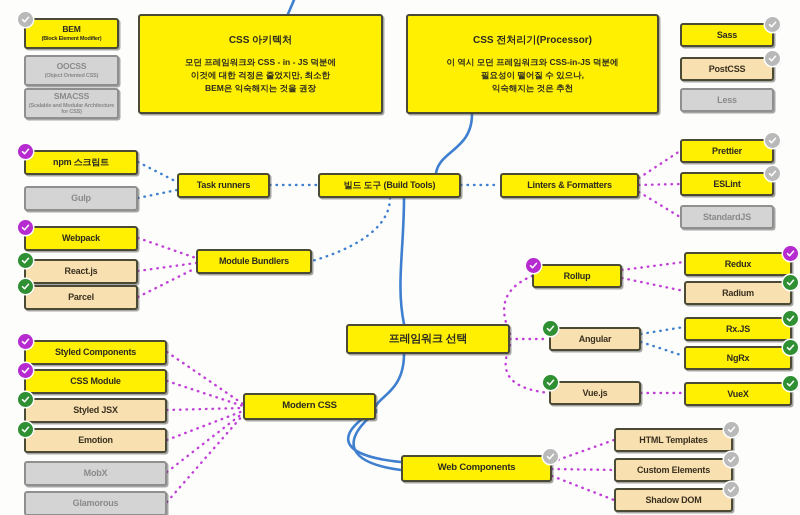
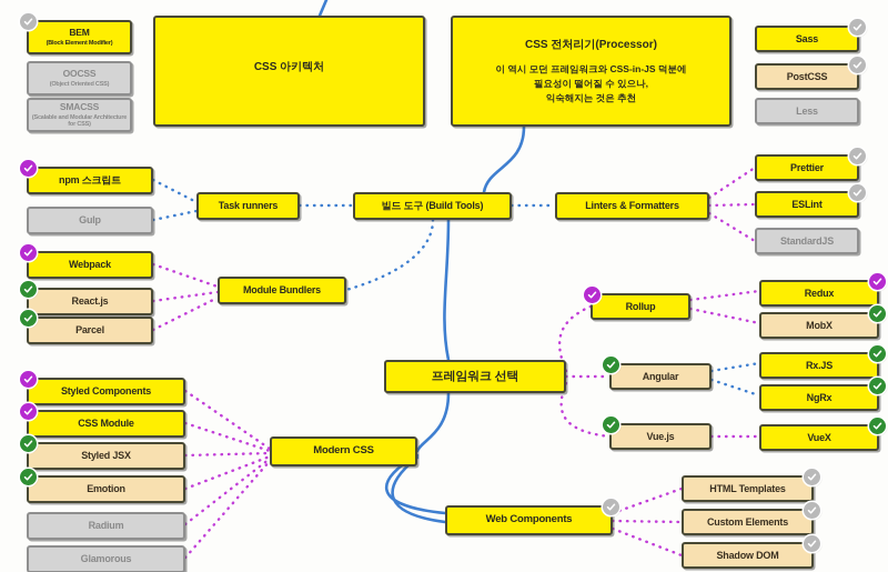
  CSS 아키텍처
- 모던 프레임워크와 CSS - in - JS 덕분에
- 이것에 대한 걱정은 줄었지만, 최소한
- BEM은 익숙해지는 것을 권장
  CSS 전처리기(Processor)
  이 역시 모던 프레임워크와 CSS-in-JS 덕분에
  필요성이 떨어질 수 있으나,
  익숙해지는 것은 추천
  BEM
  OOCSS
  SMACSS
  Sass
  PostCSS
  Less
  npm 스크립트
  Gulp
  Task runners
  빌드 도구 (Build Tools)
  Linters & Formatters
  Prettier
  ESLint
  StandardJS
  Webpack
  React.js
  Parcel
  Module Bundlers
  Rollup
  Angular
  Vue.js
  Redux
- Radium
+ MobX
  Rx.JS
  NgRx
  VueX
  프레임워크 선택
  Styled Components
  CSS Module
  Styled JSX
  Emotion
- MobX
+ Radium
  Glamorous
  Modern CSS
  Web Components
  HTML Templates
  Custom Elements
  Shadow DOM
